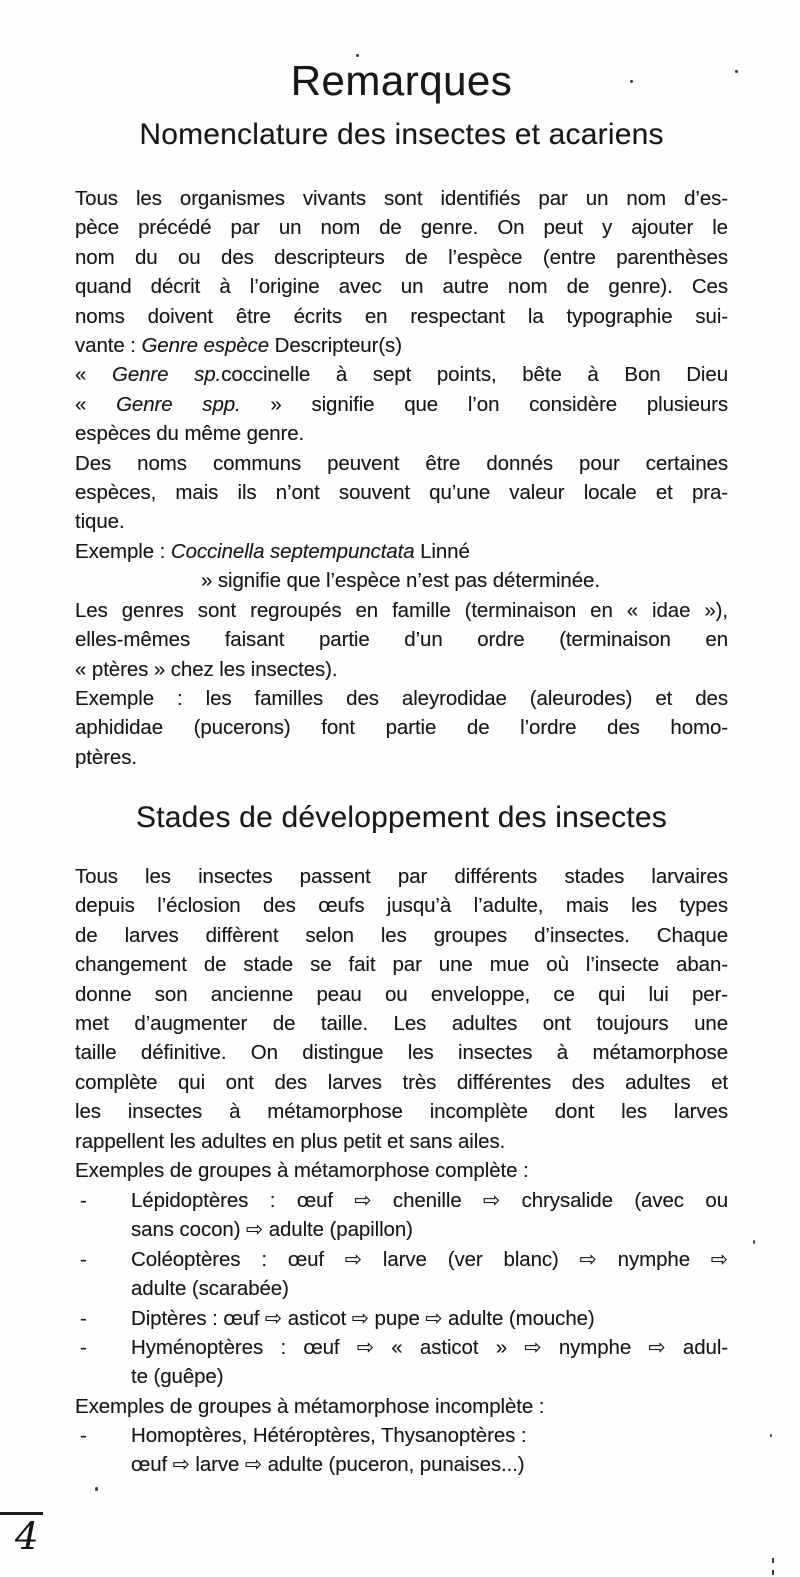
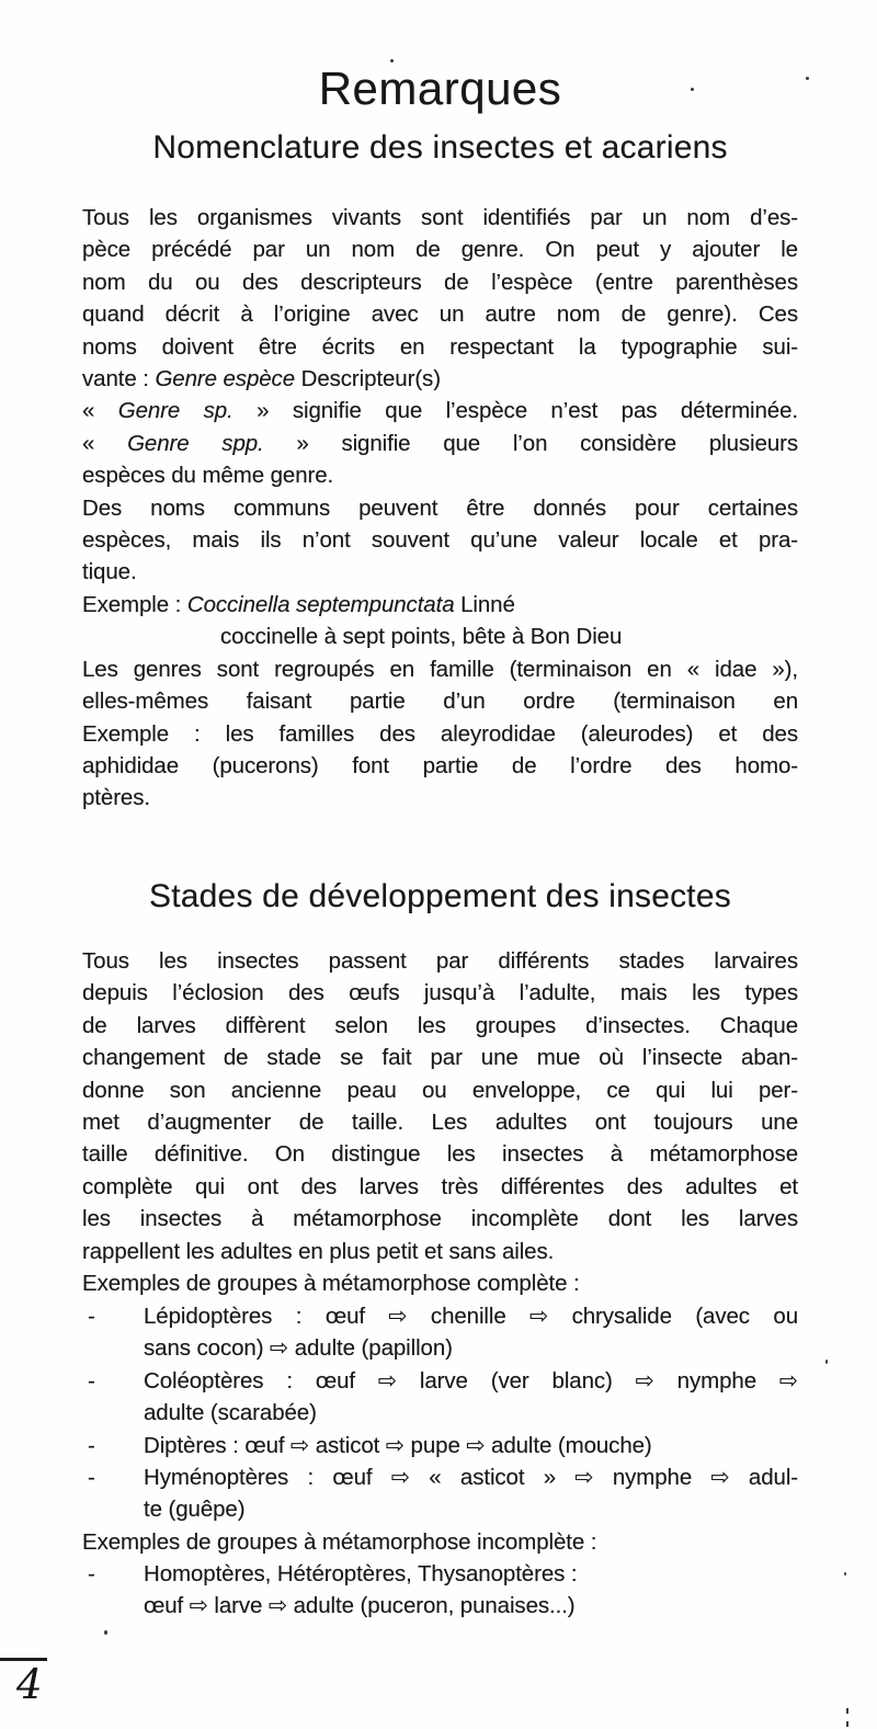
  Remarques
  Nomenclature des insectes et acariens
  Tous les organismes vivants sont identifiés par un nom d’es-
  pèce précédé par un nom de genre. On peut y ajouter le
  nom du ou des descripteurs de l’espèce (entre parenthèses
  quand décrit à l’origine avec un autre nom de genre). Ces
  noms doivent être écrits en respectant la typographie sui-
  vante : Genre espèce Descripteur(s)
- « Genre sp.coccinelle à sept points, bête à Bon Dieu
+ « Genre sp. » signifie que l’espèce n’est pas déterminée.
  « Genre spp. » signifie que l’on considère plusieurs
  espèces du même genre.
  Des noms communs peuvent être donnés pour certaines
  espèces, mais ils n’ont souvent qu’une valeur locale et pra-
  tique.
  Exemple : Coccinella septempunctata Linné
- » signifie que l’espèce n’est pas déterminée.
+ coccinelle à sept points, bête à Bon Dieu
  Les genres sont regroupés en famille (terminaison en « idae »),
  elles-mêmes faisant partie d’un ordre (terminaison en
- « ptères » chez les insectes).
  Exemple : les familles des aleyrodidae (aleurodes) et des
  aphididae (pucerons) font partie de l’ordre des homo-
  ptères.
  Stades de développement des insectes
  Tous les insectes passent par différents stades larvaires
  depuis l’éclosion des œufs jusqu’à l’adulte, mais les types
  de larves diffèrent selon les groupes d’insectes. Chaque
  changement de stade se fait par une mue où l’insecte aban-
  donne son ancienne peau ou enveloppe, ce qui lui per-
  met d’augmenter de taille. Les adultes ont toujours une
  taille définitive. On distingue les insectes à métamorphose
  complète qui ont des larves très différentes des adultes et
  les insectes à métamorphose incomplète dont les larves
  rappellent les adultes en plus petit et sans ailes.
  Exemples de groupes à métamorphose complète :
  -
  Lépidoptères : œuf ⇨ chenille ⇨ chrysalide (avec ou
  sans cocon) ⇨ adulte (papillon)
  -
  Coléoptères : œuf ⇨ larve (ver blanc) ⇨ nymphe ⇨
  adulte (scarabée)
  -
  Diptères : œuf ⇨ asticot ⇨ pupe ⇨ adulte (mouche)
  -
  Hyménoptères : œuf ⇨ « asticot » ⇨ nymphe ⇨ adul-
  te (guêpe)
  Exemples de groupes à métamorphose incomplète :
  -
  Homoptères, Hétéroptères, Thysanoptères :
  œuf ⇨ larve ⇨ adulte (puceron, punaises...)
  4
